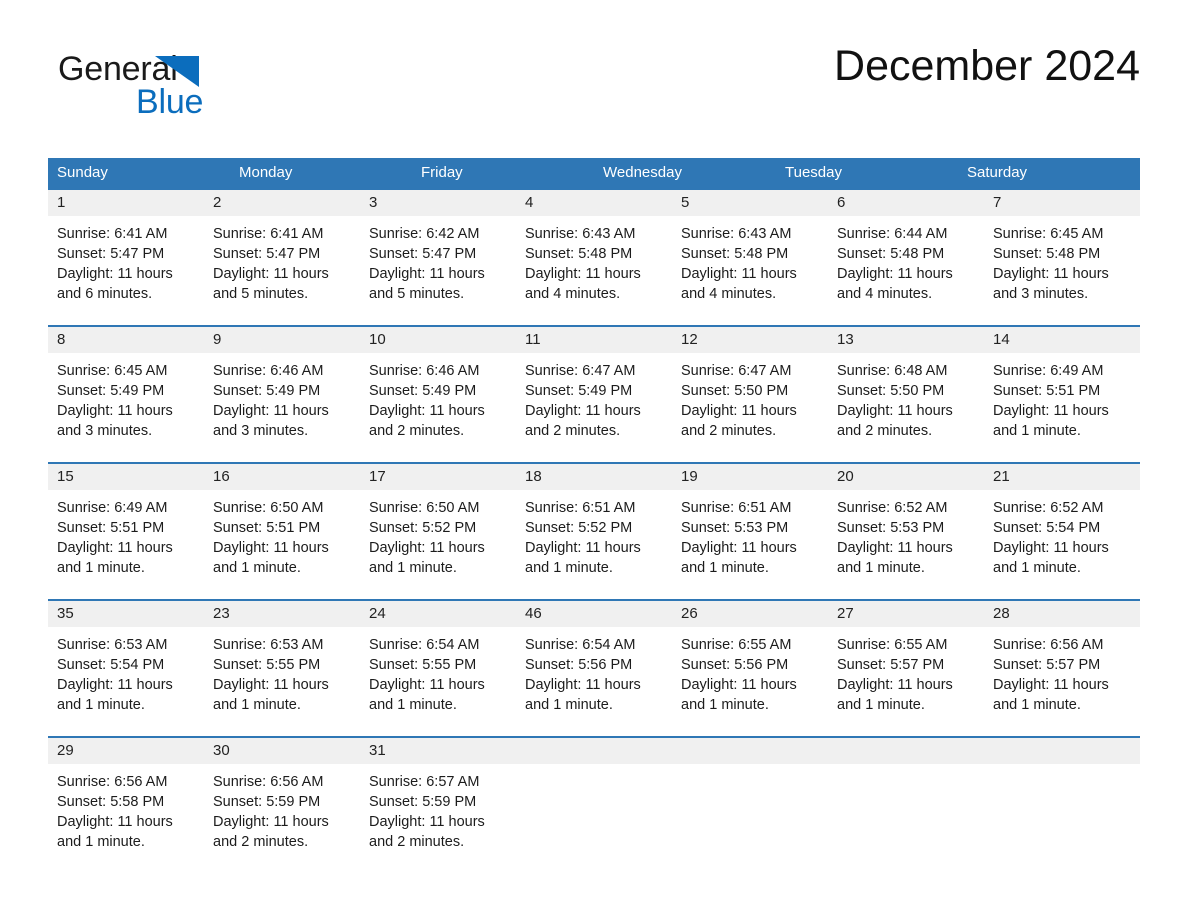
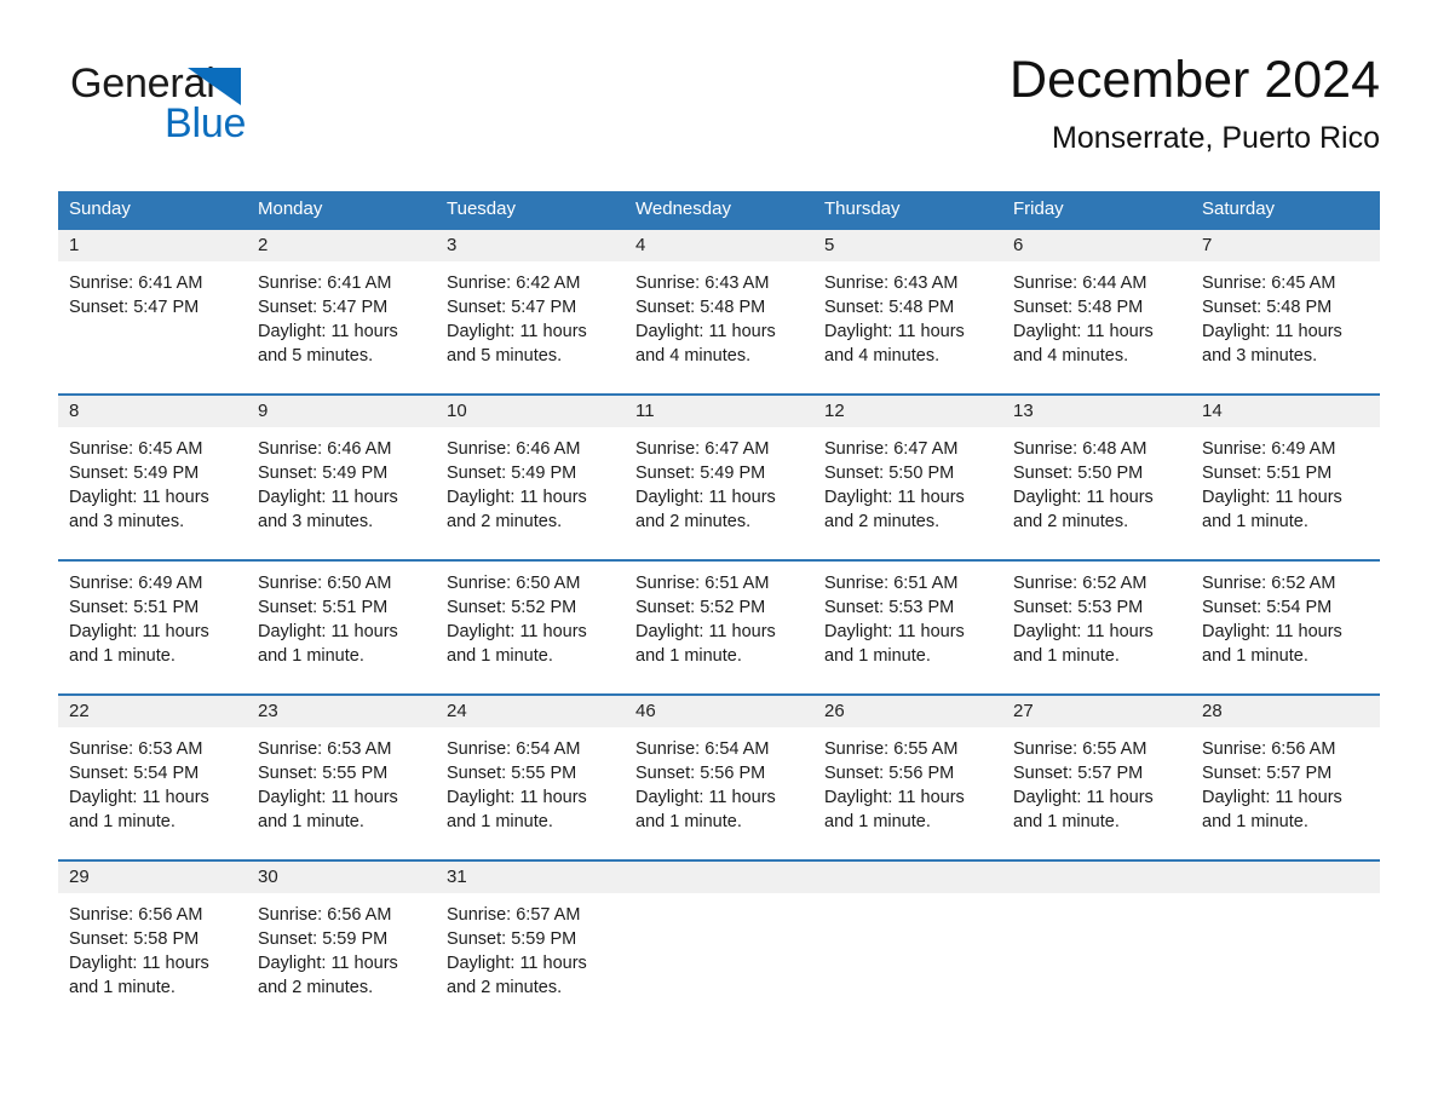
  Genera
  Blue
  December 2024
+ Monserrate, Puerto Rico
  Sunday
  Monday
- Friday
+ Tuesday
  Wednesday
+ Thursday
- Tuesday
+ Friday
  Saturday
  1
  2
  3
  4
  5
  6
  7
  Sunrise: 6:41 AM
  Sunset: 5:47 PM
- Daylight: 11 hours and 6 minutes.
  Sunrise: 6:41 AM
  Sunset: 5:47 PM
  Daylight: 11 hours and 5 minutes.
  Sunrise: 6:42 AM
  Sunset: 5:47 PM
  Daylight: 11 hours and 5 minutes.
  Sunrise: 6:43 AM
  Sunset: 5:48 PM
  Daylight: 11 hours and 4 minutes.
  Sunrise: 6:43 AM
  Sunset: 5:48 PM
  Daylight: 11 hours and 4 minutes.
  Sunrise: 6:44 AM
  Sunset: 5:48 PM
  Daylight: 11 hours and 4 minutes.
  Sunrise: 6:45 AM
  Sunset: 5:48 PM
  Daylight: 11 hours and 3 minutes.
  8
  9
  10
  11
  12
  13
  14
  Sunrise: 6:45 AM
  Sunset: 5:49 PM
  Daylight: 11 hours and 3 minutes.
  Sunrise: 6:46 AM
  Sunset: 5:49 PM
  Daylight: 11 hours and 3 minutes.
  Sunrise: 6:46 AM
  Sunset: 5:49 PM
  Daylight: 11 hours and 2 minutes.
  Sunrise: 6:47 AM
  Sunset: 5:49 PM
  Daylight: 11 hours and 2 minutes.
  Sunrise: 6:47 AM
  Sunset: 5:50 PM
  Daylight: 11 hours and 2 minutes.
  Sunrise: 6:48 AM
  Sunset: 5:50 PM
  Daylight: 11 hours and 2 minutes.
  Sunrise: 6:49 AM
  Sunset: 5:51 PM
  Daylight: 11 hours and 1 minute.
- 15
- 16
- 17
- 18
- 19
- 20
- 21
  Sunrise: 6:49 AM
  Sunset: 5:51 PM
  Daylight: 11 hours and 1 minute.
  Sunrise: 6:50 AM
  Sunset: 5:51 PM
  Daylight: 11 hours and 1 minute.
  Sunrise: 6:50 AM
  Sunset: 5:52 PM
  Daylight: 11 hours and 1 minute.
  Sunrise: 6:51 AM
  Sunset: 5:52 PM
  Daylight: 11 hours and 1 minute.
  Sunrise: 6:51 AM
  Sunset: 5:53 PM
  Daylight: 11 hours and 1 minute.
  Sunrise: 6:52 AM
  Sunset: 5:53 PM
  Daylight: 11 hours and 1 minute.
  Sunrise: 6:52 AM
  Sunset: 5:54 PM
  Daylight: 11 hours and 1 minute.
- 35
+ 22
  23
  24
  46
  26
  27
  28
  Sunrise: 6:53 AM
  Sunset: 5:54 PM
  Daylight: 11 hours and 1 minute.
  Sunrise: 6:53 AM
  Sunset: 5:55 PM
  Daylight: 11 hours and 1 minute.
  Sunrise: 6:54 AM
  Sunset: 5:55 PM
  Daylight: 11 hours and 1 minute.
  Sunrise: 6:54 AM
  Sunset: 5:56 PM
  Daylight: 11 hours and 1 minute.
  Sunrise: 6:55 AM
  Sunset: 5:56 PM
  Daylight: 11 hours and 1 minute.
  Sunrise: 6:55 AM
  Sunset: 5:57 PM
  Daylight: 11 hours and 1 minute.
  Sunrise: 6:56 AM
  Sunset: 5:57 PM
  Daylight: 11 hours and 1 minute.
  29
  30
  31
  Sunrise: 6:56 AM
  Sunset: 5:58 PM
  Daylight: 11 hours and 1 minute.
  Sunrise: 6:56 AM
  Sunset: 5:59 PM
  Daylight: 11 hours and 2 minutes.
  Sunrise: 6:57 AM
  Sunset: 5:59 PM
  Daylight: 11 hours and 2 minutes.
